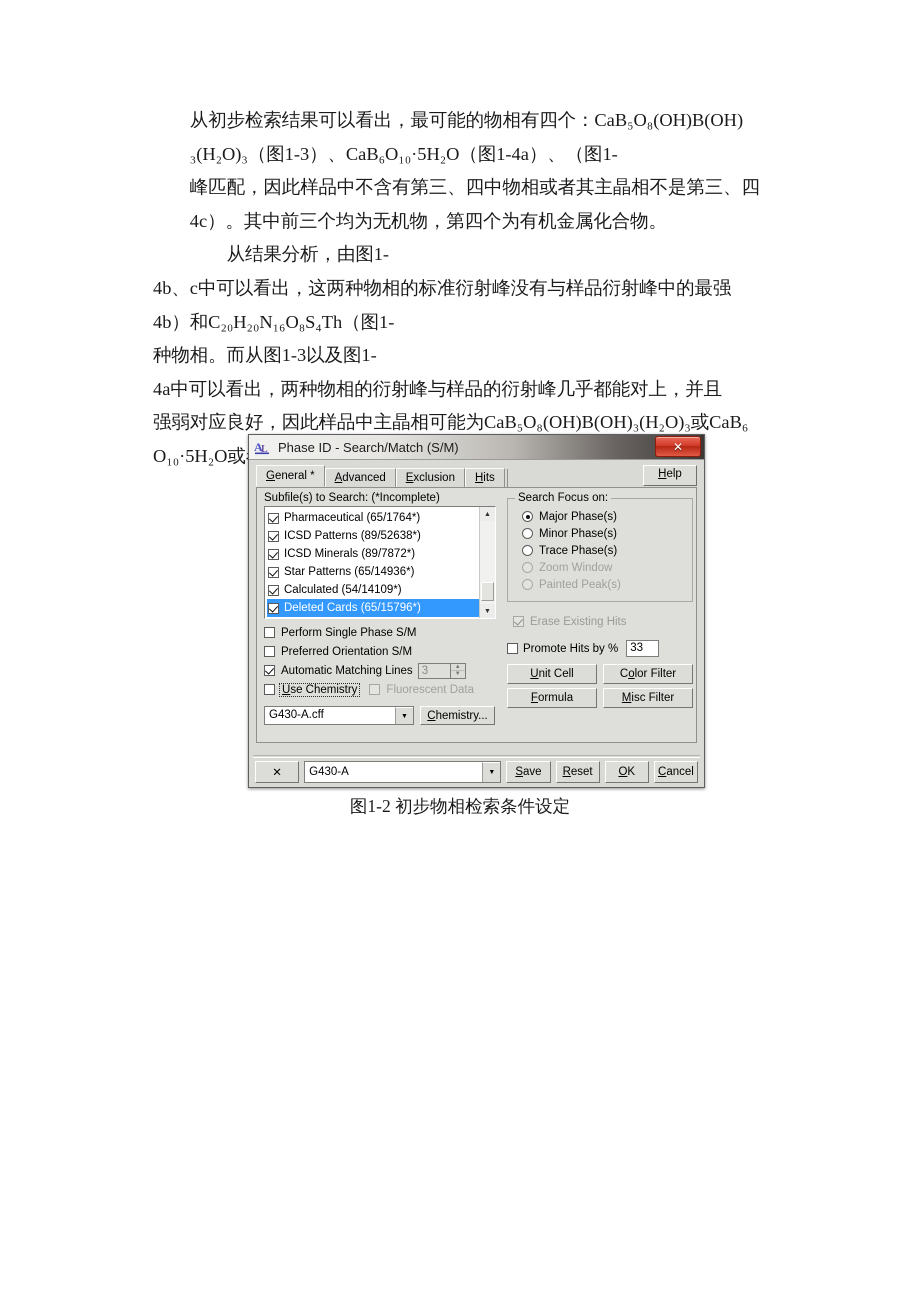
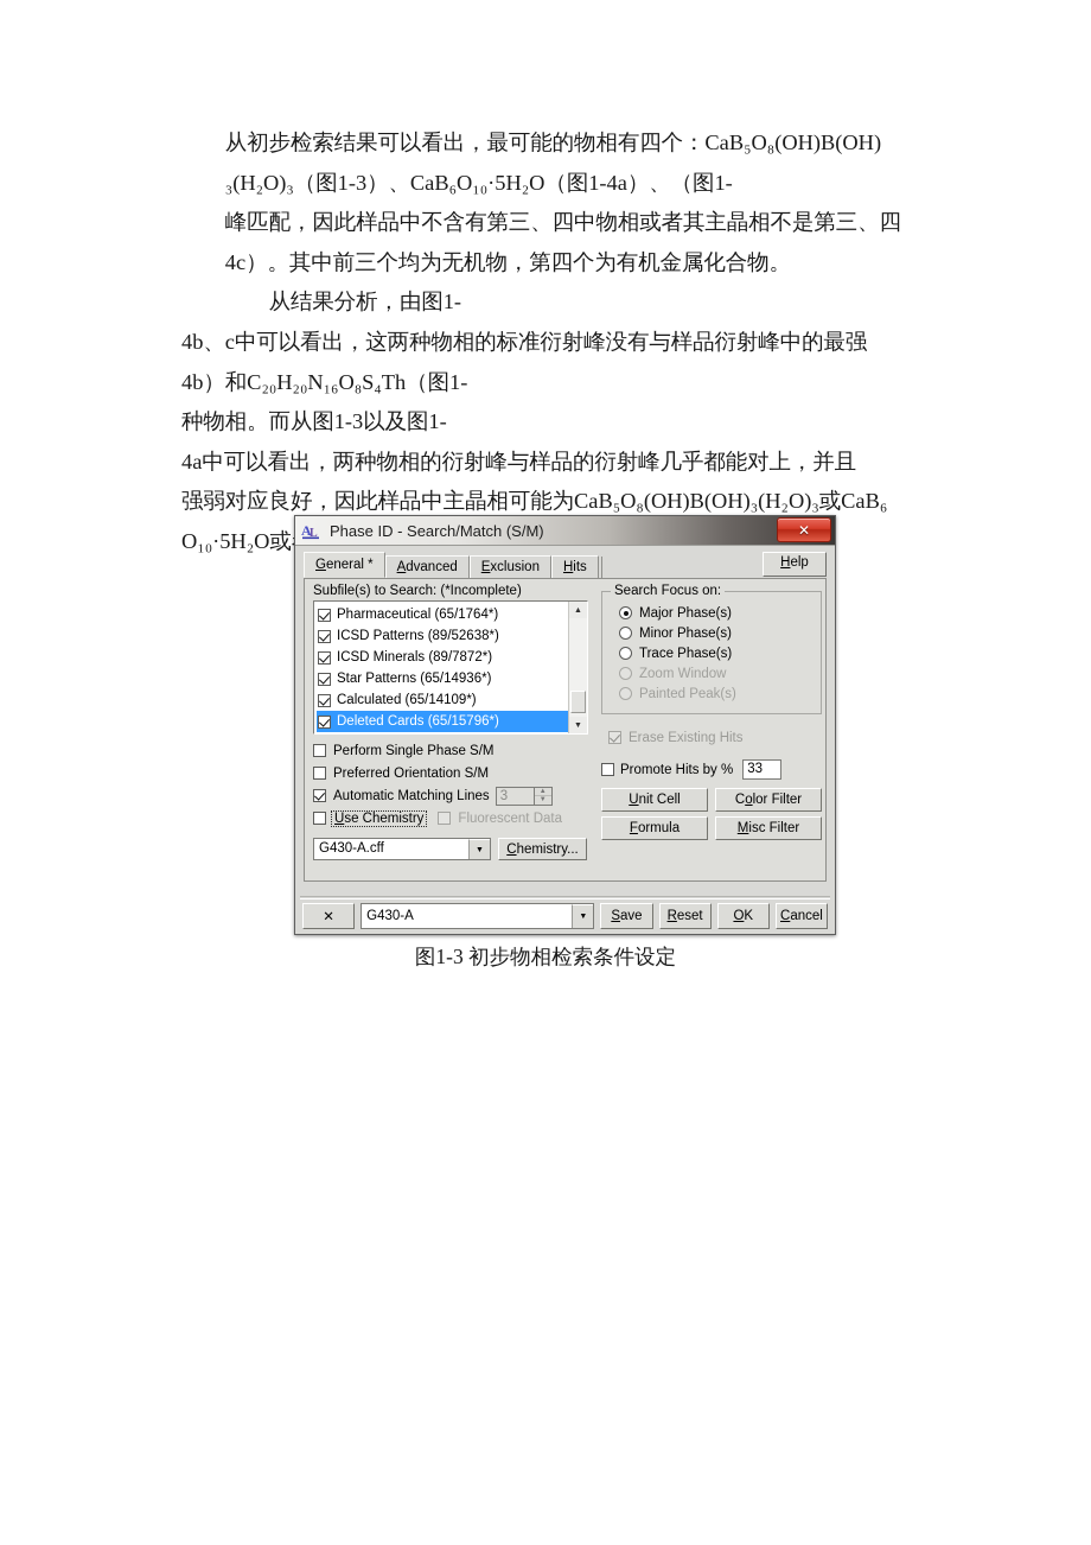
  从初步检索结果可以看出，最可能的物相有四个：CaB₅O₈(OH)B(OH)
  ₃(H₂O)₃（图1-3）、CaB₆O₁₀·5H₂O（图1-4a）、（图1-
  峰匹配，因此样品中不含有第三、四中物相或者其主晶相不是第三、四
  4c）。其中前三个均为无机物，第四个为有机金属化合物。
  从结果分析，由图1-
  4b、c中可以看出，这两种物相的标准衍射峰没有与样品衍射峰中的最强
  4b）和C₂₀H₂₀N₁₆O₈S₄Th（图1-
  种物相。而从图1-3以及图1-
  4a中可以看出，两种物相的衍射峰与样品的衍射峰几乎都能对上，并且
  强弱对应良好，因此样品中主晶相可能为CaB₅O₈(OH)B(OH)₃(H₂O)₃或CaB₆
  A
  L
  Phase ID - Search/Match (S/M)
  ✕
  General *
  Advanced
  Exclusion
  Hits
  Help
  Subfile(s) to Search: (*Incomplete)
  Pharmaceutical (65/1764*)
  ICSD Patterns (89/52638*)
  ICSD Minerals (89/7872*)
  Star Patterns (65/14936*)
- Calculated (54/14109*)
+ Calculated (65/14109*)
  Deleted Cards (65/15796*)
  Perform Single Phase S/M
  Preferred Orientation S/M
  Automatic Matching Lines
  3
  Use Chemistry
  Fluorescent Data
  G430-A.cff
  Chemistry...
  Search Focus on:
  Major Phase(s)
  Minor Phase(s)
  Trace Phase(s)
  Zoom Window
  Painted Peak(s)
  Erase Existing Hits
  Promote Hits by %
  33
  Unit Cell
  Color Filter
  Formula
  Misc Filter
  ✕
  G430-A
  Save
  Reset
  OK
  Cancel
- 图1-2 初步物相检索条件设定
+ 图1-3 初步物相检索条件设定
